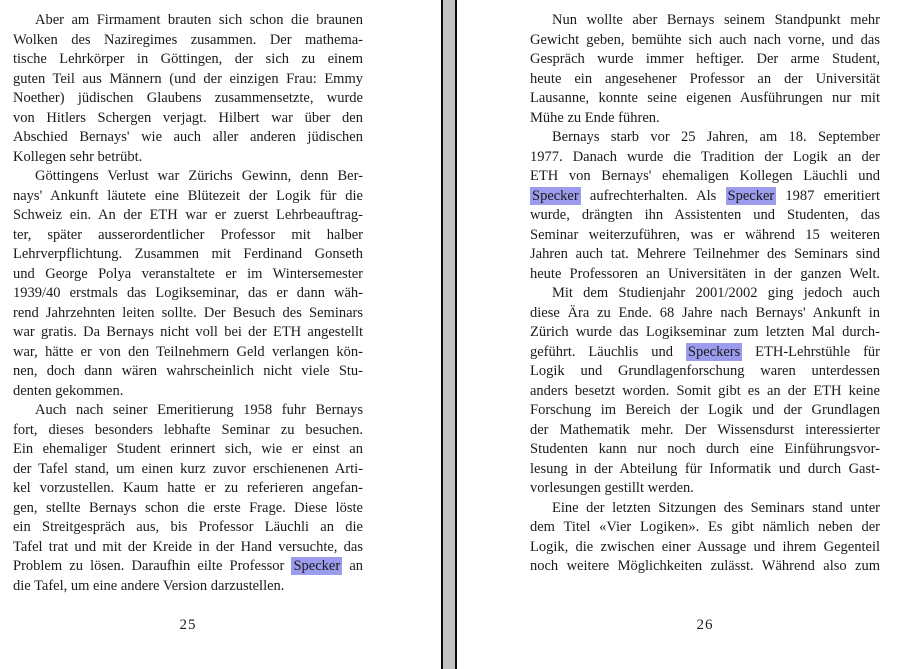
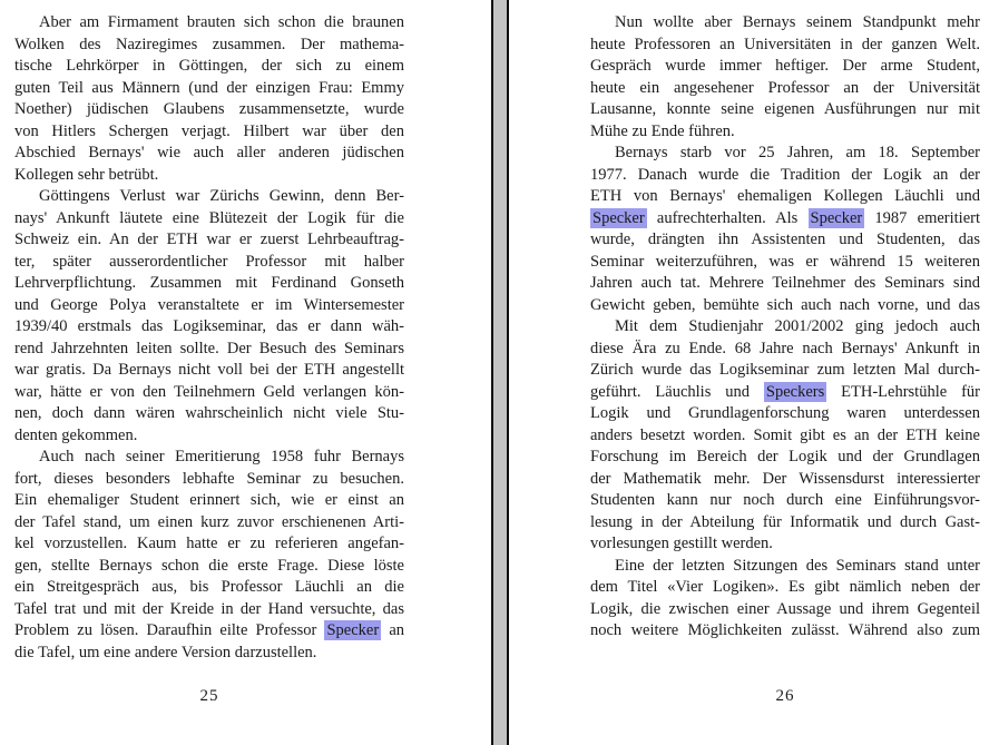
  Aber am Firmament brauten sich schon die braunen
  Wolken des Naziregimes zusammen. Der mathema-
  tische Lehrkörper in Göttingen, der sich zu einem
  guten Teil aus Männern (und der einzigen Frau: Emmy
  Noether) jüdischen Glaubens zusammensetzte, wurde
  von Hitlers Schergen verjagt. Hilbert war über den
  Abschied Bernays' wie auch aller anderen jüdischen
  Kollegen sehr betrübt.
  Göttingens Verlust war Zürichs Gewinn, denn Ber-
  nays' Ankunft läutete eine Blütezeit der Logik für die
  Schweiz ein. An der ETH war er zuerst Lehrbeauftrag-
  ter, später ausserordentlicher Professor mit halber
  Lehrverpflichtung. Zusammen mit Ferdinand Gonseth
  und George Polya veranstaltete er im Wintersemester
  1939/40 erstmals das Logikseminar, das er dann wäh-
  rend Jahrzehnten leiten sollte. Der Besuch des Seminars
  war gratis. Da Bernays nicht voll bei der ETH angestellt
  war, hätte er von den Teilnehmern Geld verlangen kön-
  nen, doch dann wären wahrscheinlich nicht viele Stu-
  denten gekommen.
  Auch nach seiner Emeritierung 1958 fuhr Bernays
  fort, dieses besonders lebhafte Seminar zu besuchen.
  Ein ehemaliger Student erinnert sich, wie er einst an
  der Tafel stand, um einen kurz zuvor erschienenen Arti-
  kel vorzustellen. Kaum hatte er zu referieren angefan-
  gen, stellte Bernays schon die erste Frage. Diese löste
  ein Streitgespräch aus, bis Professor Läuchli an die
  Tafel trat und mit der Kreide in der Hand versuchte, das
  Problem zu lösen. Daraufhin eilte Professor Specker an
  die Tafel, um eine andere Version darzustellen.
  25
  Nun wollte aber Bernays seinem Standpunkt mehr
- Gewicht geben, bemühte sich auch nach vorne, und das
+ heute Professoren an Universitäten in der ganzen Welt.
  Gespräch wurde immer heftiger. Der arme Student,
  heute ein angesehener Professor an der Universität
  Lausanne, konnte seine eigenen Ausführungen nur mit
  Mühe zu Ende führen.
  Bernays starb vor 25 Jahren, am 18. September
  1977. Danach wurde die Tradition der Logik an der
  ETH von Bernays' ehemaligen Kollegen Läuchli und
  Specker aufrechterhalten. Als Specker 1987 emeritiert
  wurde, drängten ihn Assistenten und Studenten, das
  Seminar weiterzuführen, was er während 15 weiteren
  Jahren auch tat. Mehrere Teilnehmer des Seminars sind
- heute Professoren an Universitäten in der ganzen Welt.
+ Gewicht geben, bemühte sich auch nach vorne, und das
  Mit dem Studienjahr 2001/2002 ging jedoch auch
  diese Ära zu Ende. 68 Jahre nach Bernays' Ankunft in
  Zürich wurde das Logikseminar zum letzten Mal durch-
  geführt. Läuchlis und Speckers ETH-Lehrstühle für
  Logik und Grundlagenforschung waren unterdessen
  anders besetzt worden. Somit gibt es an der ETH keine
  Forschung im Bereich der Logik und der Grundlagen
  der Mathematik mehr. Der Wissensdurst interessierter
  Studenten kann nur noch durch eine Einführungsvor-
  lesung in der Abteilung für Informatik und durch Gast-
  vorlesungen gestillt werden.
  Eine der letzten Sitzungen des Seminars stand unter
  dem Titel «Vier Logiken». Es gibt nämlich neben der
  Logik, die zwischen einer Aussage und ihrem Gegenteil
  noch weitere Möglichkeiten zulässt. Während also zum
  26
